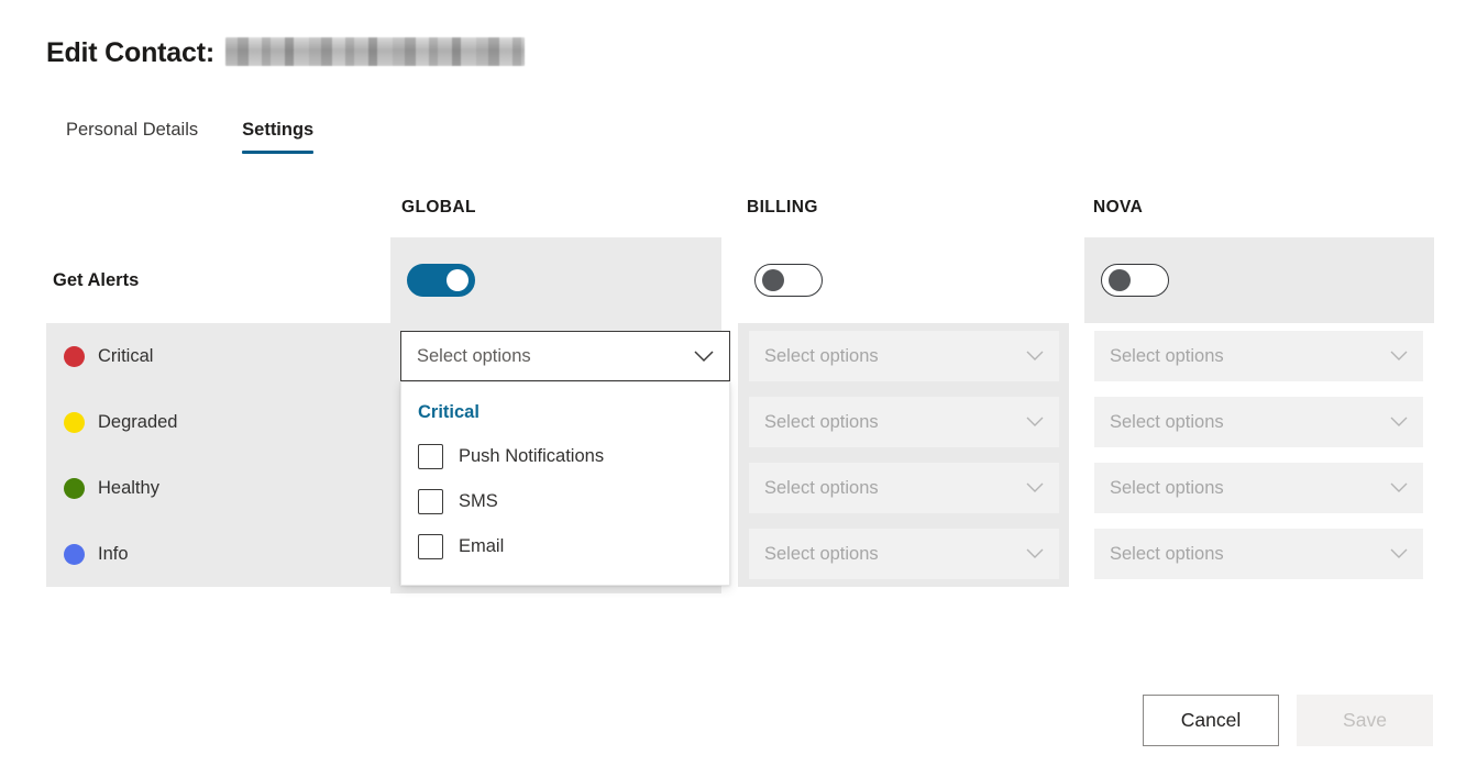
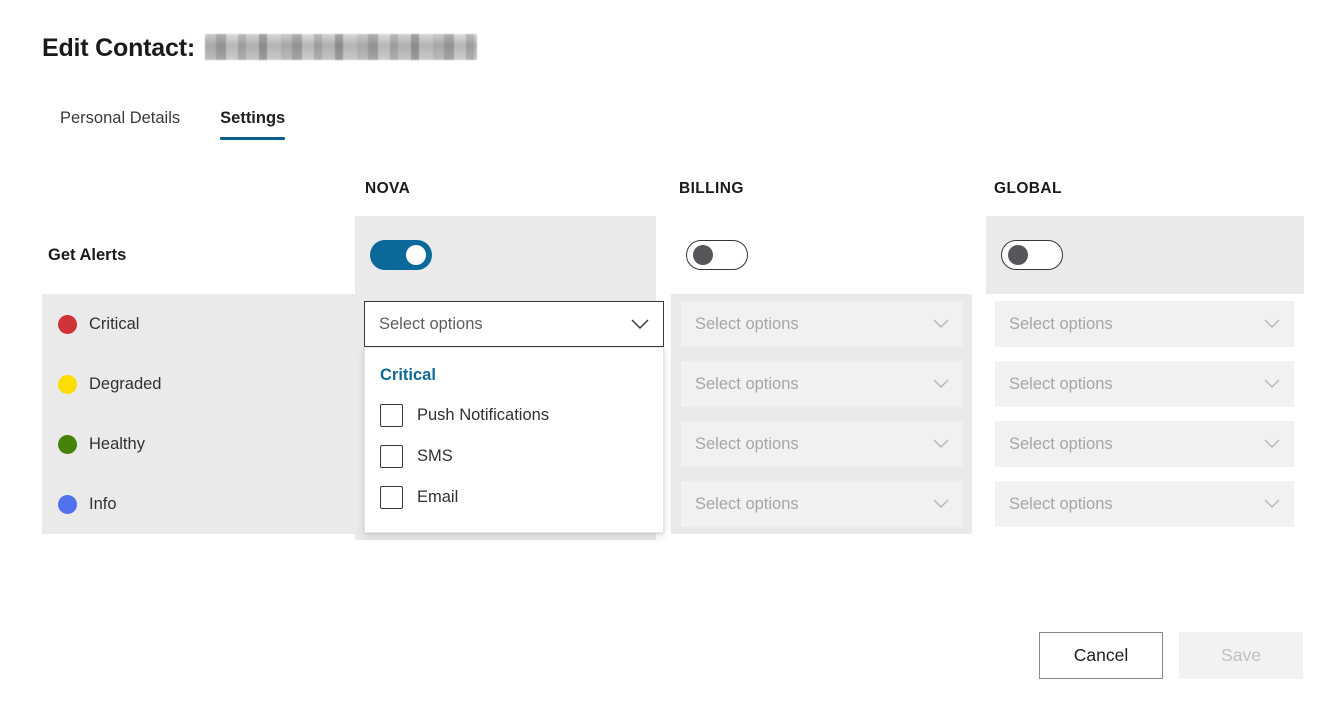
  Edit Contact:
  Personal Details
  Settings
- GLOBAL
+ NOVA
  BILLING
- NOVA
+ GLOBAL
  Get Alerts
  Critical
  Degraded
  Healthy
  Info
  Select options
  Select options
  Select options
  Select options
  Select options
  Select options
  Select options
  Select options
  Select options
  Critical
  Push Notifications
  SMS
  Email
  Cancel
  Save
